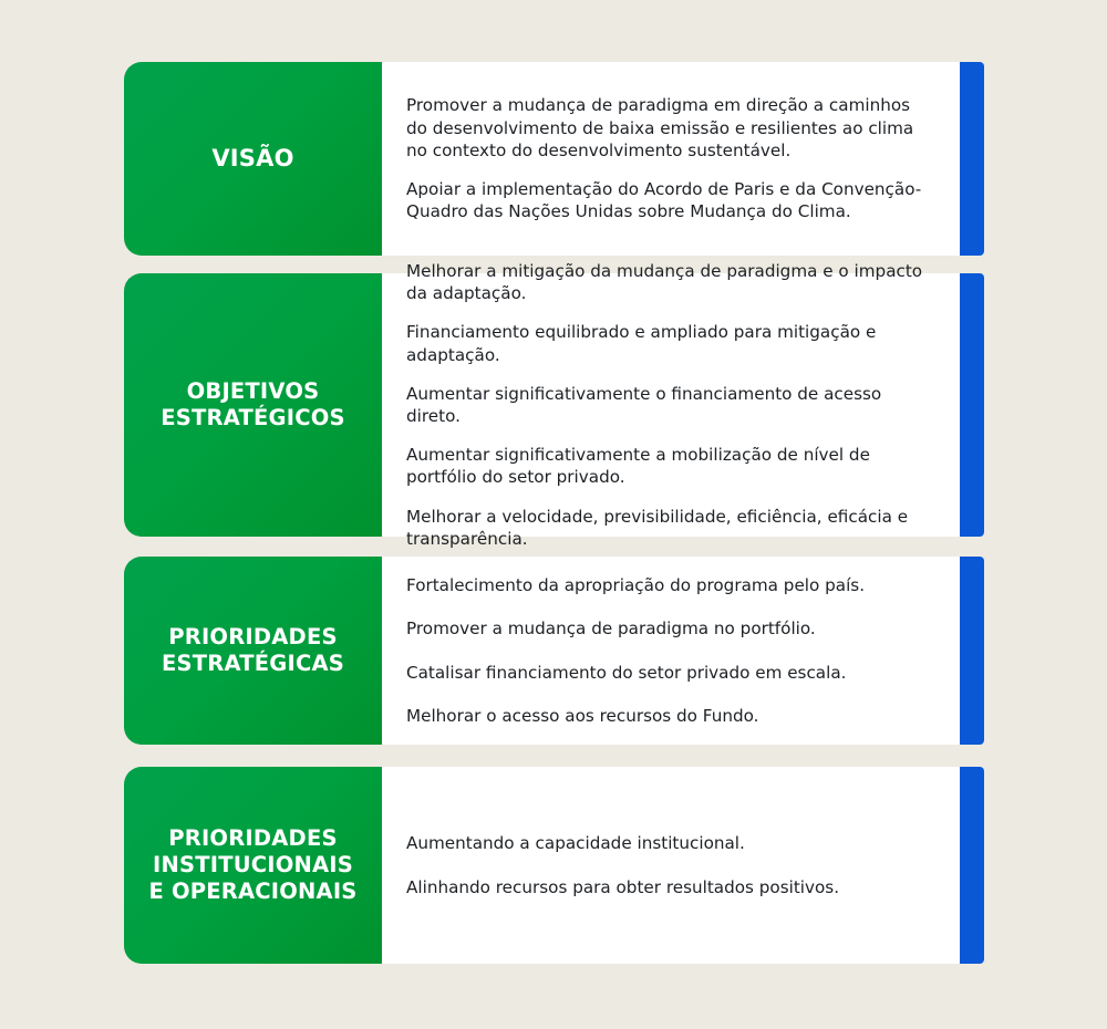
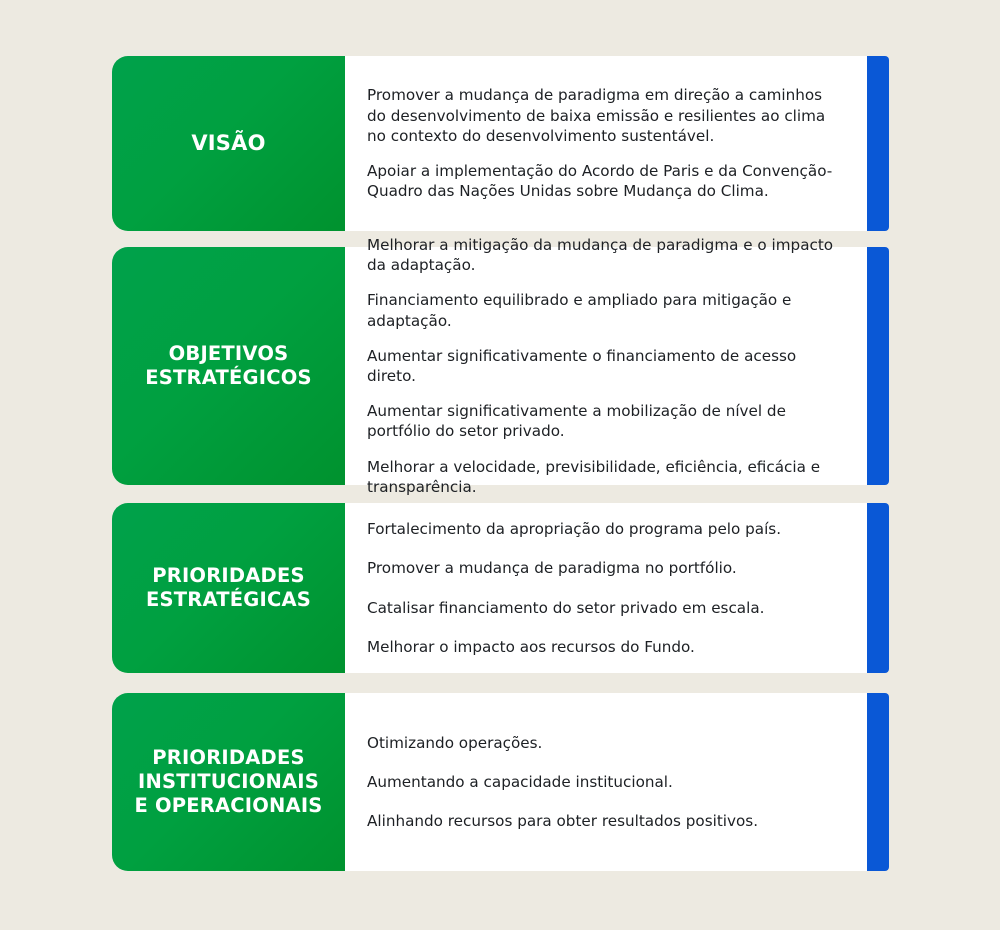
  VISÃO
  Promover a mudança de paradigma em direção a caminhos do desenvolvimento de baixa emissão e resilientes ao clima no contexto do desenvolvimento sustentável.
  Apoiar a implementação do Acordo de Paris e da Convenção-Quadro das Nações Unidas sobre Mudança do Clima.
  OBJETIVOS
  ESTRATÉGICOS
  Melhorar a mitigação da mudança de paradigma e o impacto da adaptação.
  Financiamento equilibrado e ampliado para mitigação e adaptação.
  Aumentar significativamente o financiamento de acesso direto.
  Aumentar significativamente a mobilização de nível de portfólio do setor privado.
  Melhorar a velocidade, previsibilidade, eficiência, eficácia e transparência.
  PRIORIDADES
  ESTRATÉGICAS
  Fortalecimento da apropriação do programa pelo país.
  Promover a mudança de paradigma no portfólio.
  Catalisar financiamento do setor privado em escala.
- Melhorar o acesso aos recursos do Fundo.
+ Melhorar o impacto aos recursos do Fundo.
  PRIORIDADES
  INSTITUCIONAIS
  E OPERACIONAIS
+ Otimizando operações.
  Aumentando a capacidade institucional.
  Alinhando recursos para obter resultados positivos.
